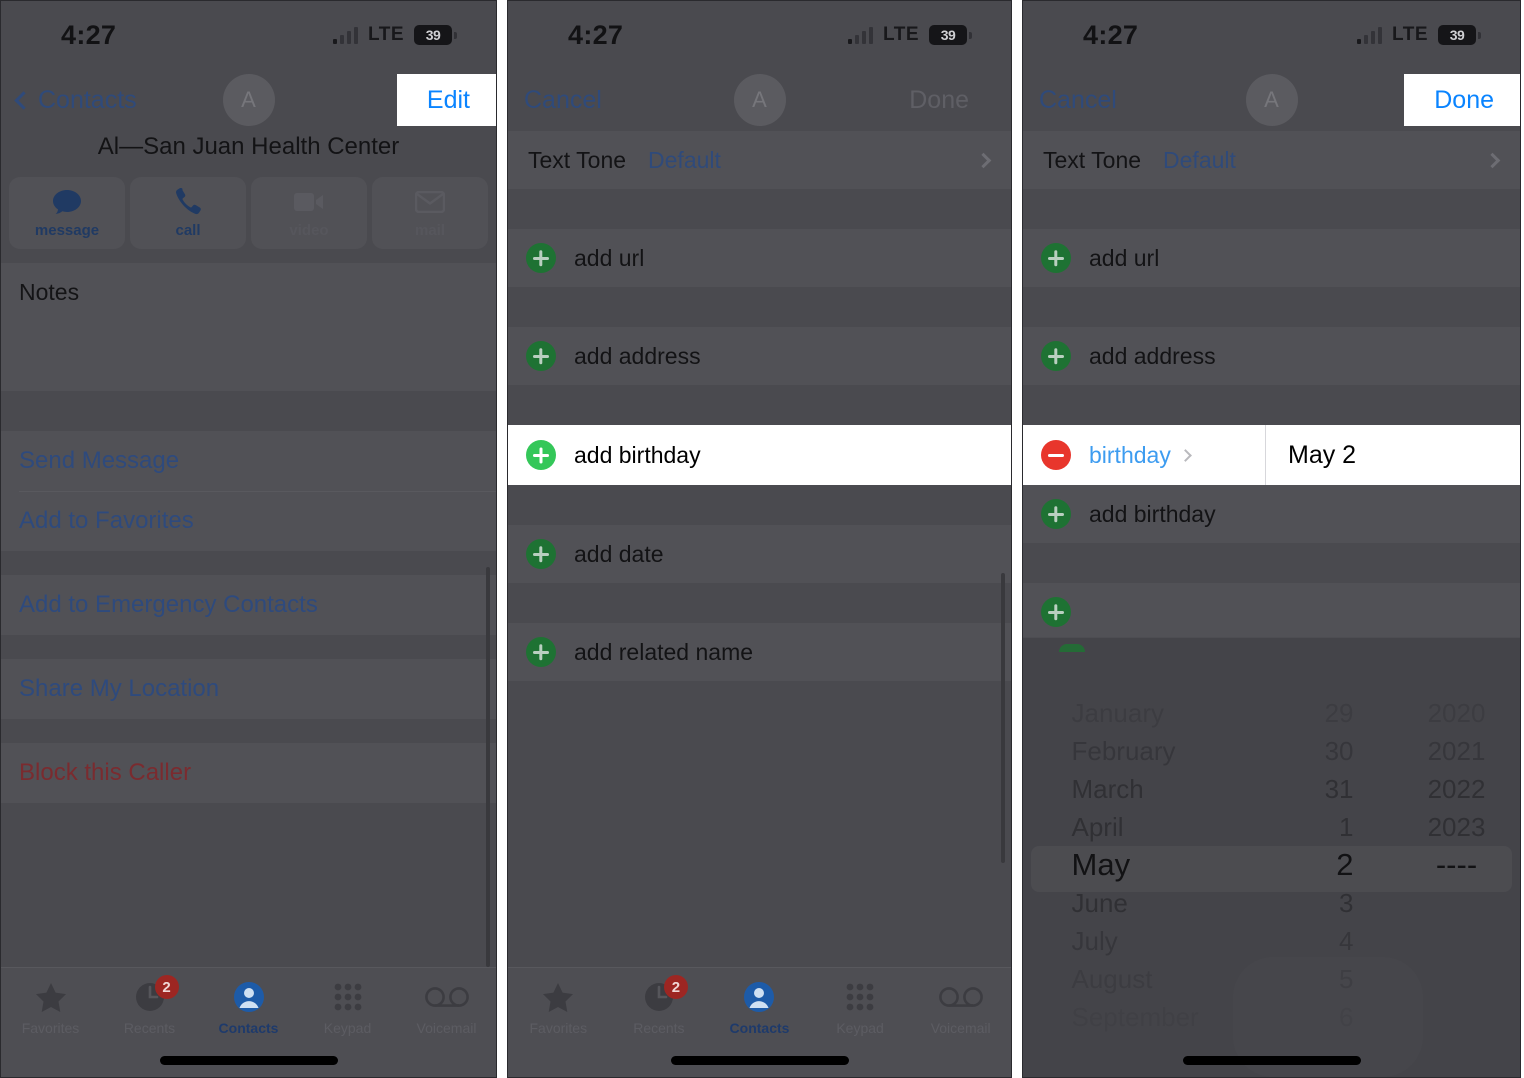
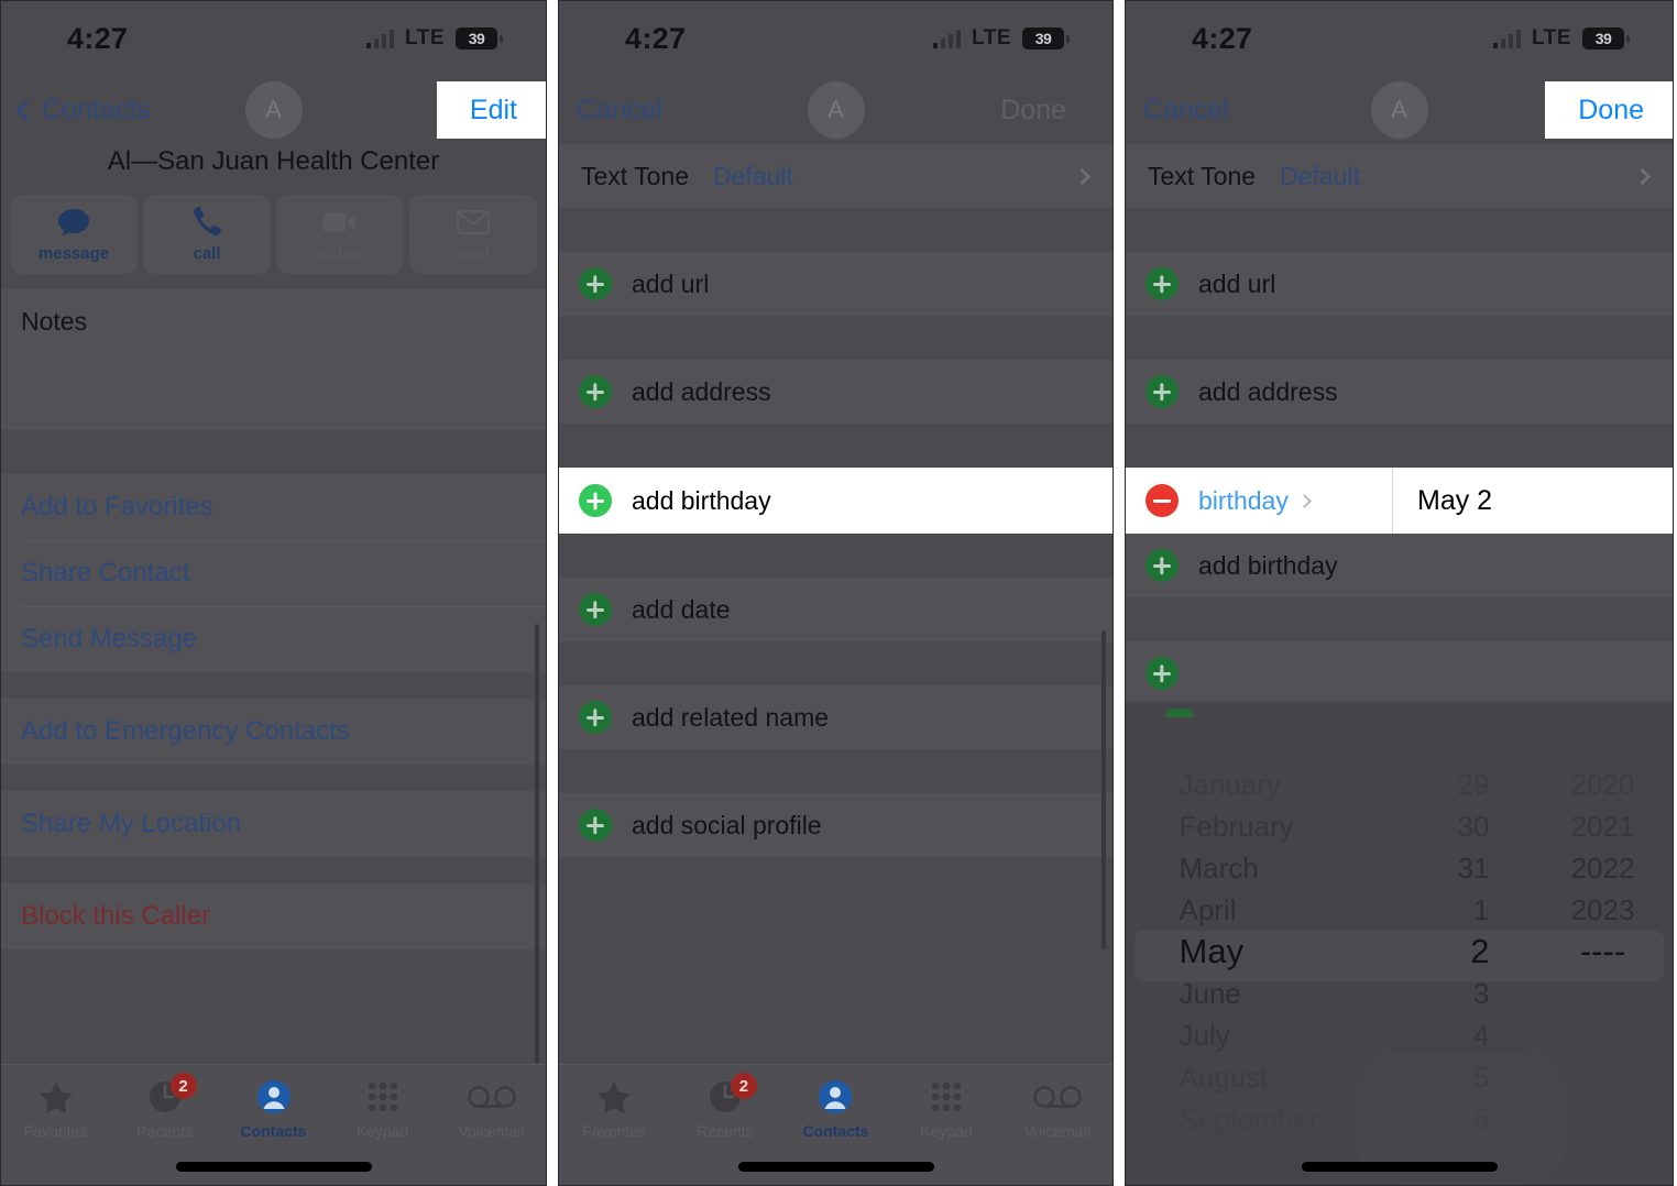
  4:27
  LTE
  39
  Contacts
  A
  Edit
  Al—San Juan Health Center
  message
  call
  Notes
- Send Message
+ Add to Favorites
+ Share Contact
- Add to Favorites
+ Send Message
  Add to Emergency Contacts
  Share My Location
  Block this Caller
  2
  Contacts
  4:27
  LTE
  39
  Cancel
  A
  Text Tone
  Default
  add url
  add address
  add birthday
  add date
  add related name
+ add social profile
  2
  Contacts
  4:27
  LTE
  39
  Cancel
  A
  Done
  Text Tone
  Default
  add url
  add address
  birthday
  May 2
  add birthday
  May
  June
  2
  3
  ----
